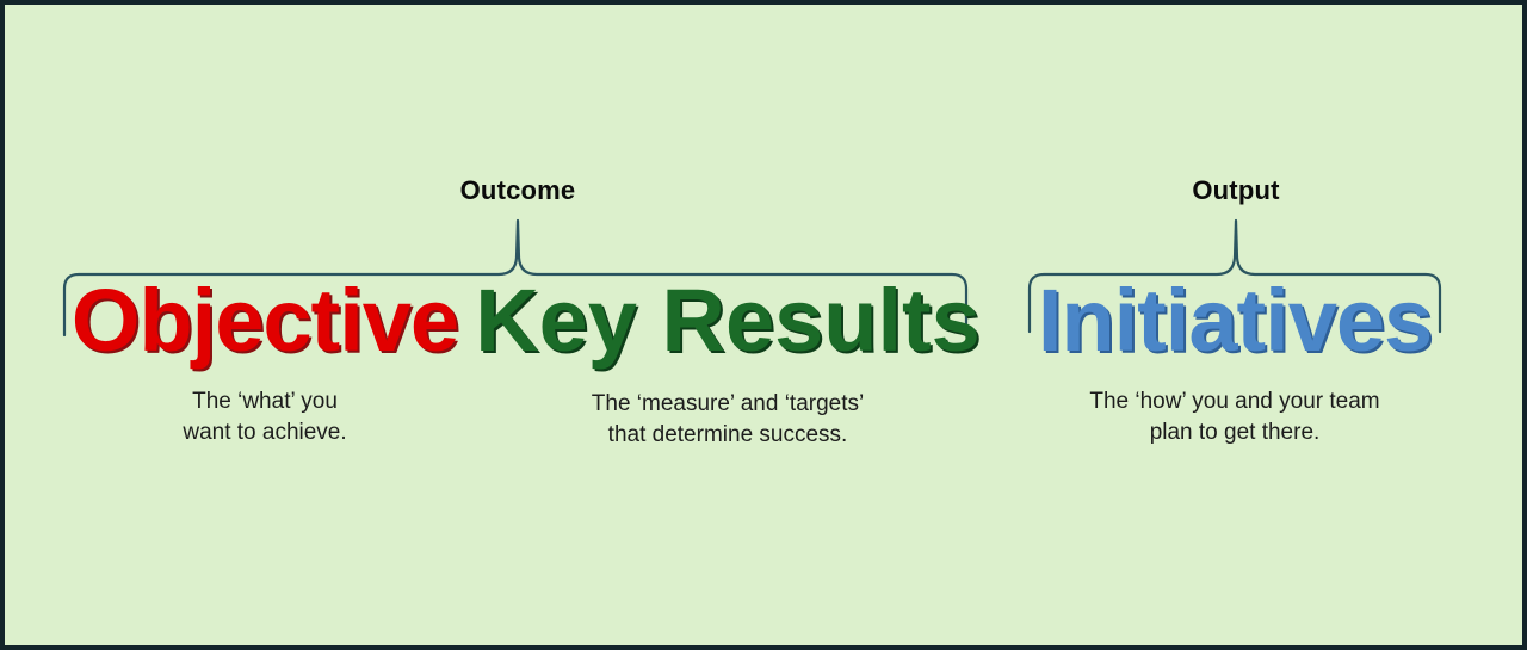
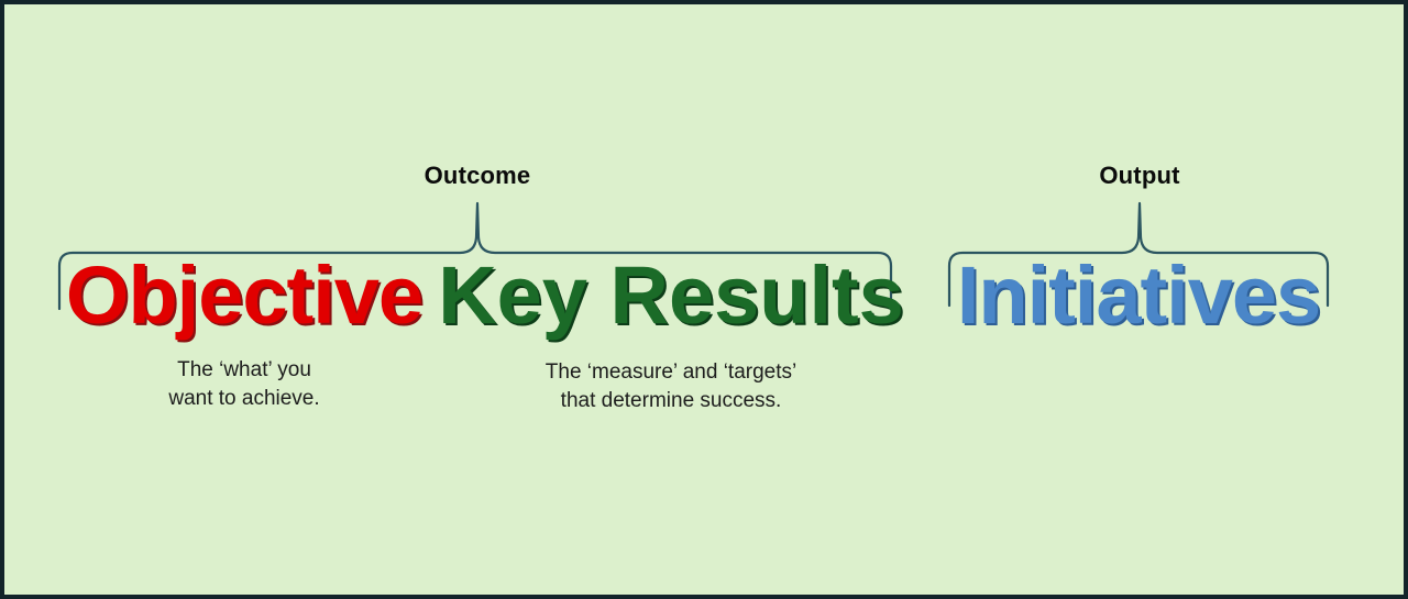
  Outcome
  Output
  Objective
  Key Results
  Initiatives
  The ‘what’ you
  want to achieve.
  The ‘measure’ and ‘targets’
  that determine success.
- The ‘how’ you and your team
- plan to get there.
